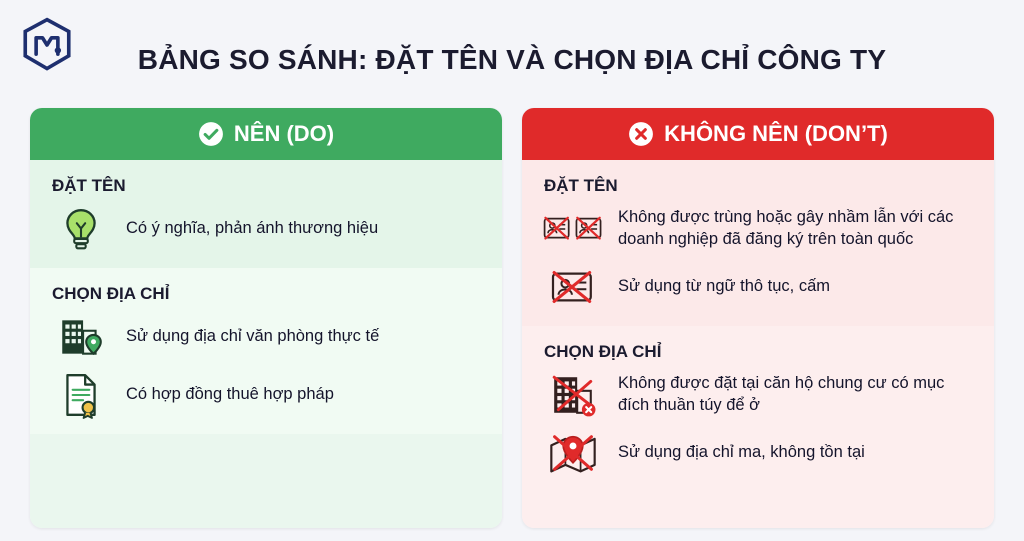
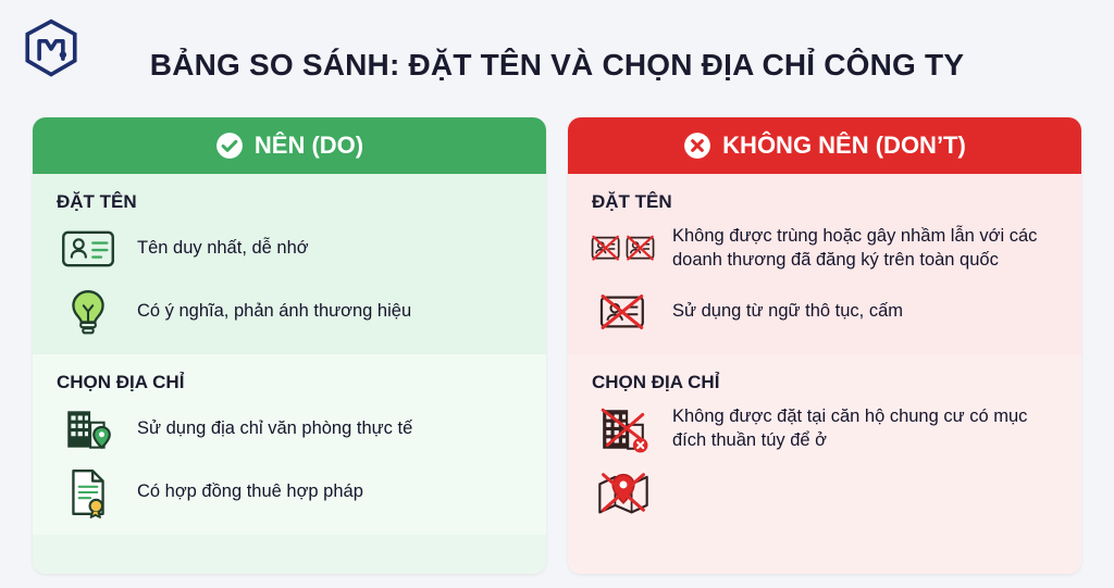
  BẢNG SO SÁNH: ĐẶT TÊN VÀ CHỌN ĐỊA CHỈ CÔNG TY
  NÊN (DO)
  ĐẶT TÊN
+ Tên duy nhất, dễ nhớ
  Có ý nghĩa, phản ánh thương hiệu
  CHỌN ĐỊA CHỈ
  Sử dụng địa chỉ văn phòng thực tế
  Có hợp đồng thuê hợp pháp
  KHÔNG NÊN (DON’T)
  ĐẶT TÊN
- Không được trùng hoặc gây nhầm lẫn với các doanh nghiệp đã đăng ký trên toàn quốc
+ Không được trùng hoặc gây nhầm lẫn với các doanh thương đã đăng ký trên toàn quốc
  Sử dụng từ ngữ thô tục, cấm
  CHỌN ĐỊA CHỈ
  Không được đặt tại căn hộ chung cư có mục đích thuần túy để ở
- Sử dụng địa chỉ ma, không tồn tại
